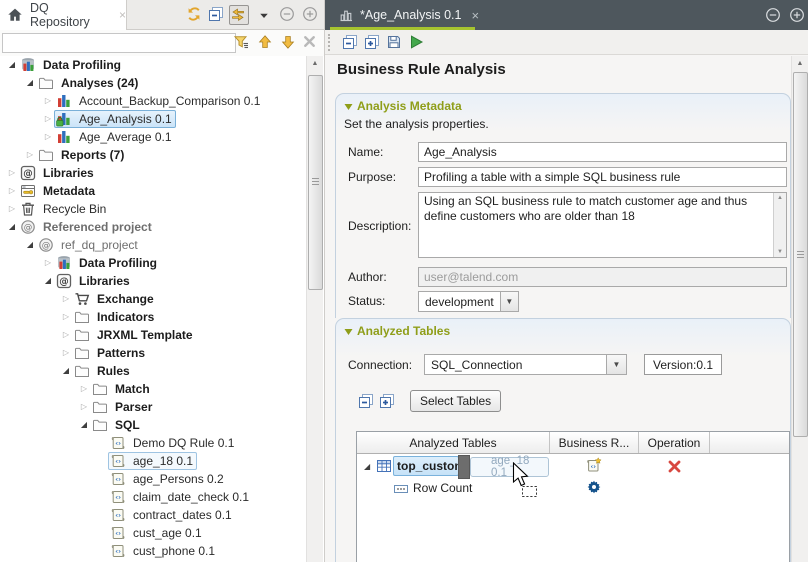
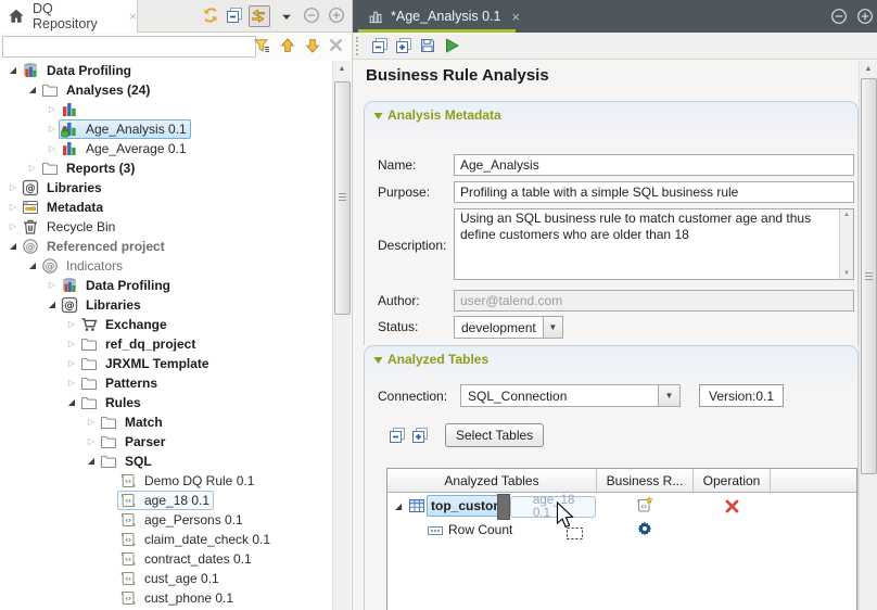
  DQ Repository
  ×
  ◢
  Data Profiling
  ◢
  Analyses (24)
  ▷
- Account_Backup_Comparison 0.1
  ▷
  Age_Analysis 0.1
  ▷
  Age_Average 0.1
  ▷
- Reports (7)
+ Reports (3)
  ▷
  @
  Libraries
  ▷
  Metadata
  ▷
  Recycle Bin
  ◢
  @
  Referenced project
  ◢
  @
- ref_dq_project
+ Indicators
  ▷
  Data Profiling
  ◢
  @
  Libraries
  ▷
  Exchange
  ▷
- Indicators
+ ref_dq_project
  ▷
  JRXML Template
  ▷
  Patterns
  ◢
  Rules
  ▷
  Match
  ▷
  Parser
  ◢
  SQL
  ‹›
  Demo DQ Rule 0.1
  ‹›
  age_18 0.1
  ‹›
- age_Persons 0.2
+ age_Persons 0.1
  ‹›
  claim_date_check 0.1
  ‹›
  contract_dates 0.1
  ‹›
  cust_age 0.1
  ‹›
  cust_phone 0.1
  *Age_Analysis 0.1
  ×
  Business Rule Analysis
  Analysis Metadata
- Set the analysis properties.
  Name:
  Age_Analysis
  Purpose:
  Profiling a table with a simple SQL business rule
  Description:
  Author:
  user@talend.com
  Status:
  development
  ▼
  Analyzed Tables
  Connection:
  SQL_Connection
  ▼
  Version:0.1
  Select Tables
  Analyzed Tables
  Business R...
  Operation
  ◢
  top_custo
  age_18 0.1
  ‹›
  Row Count
